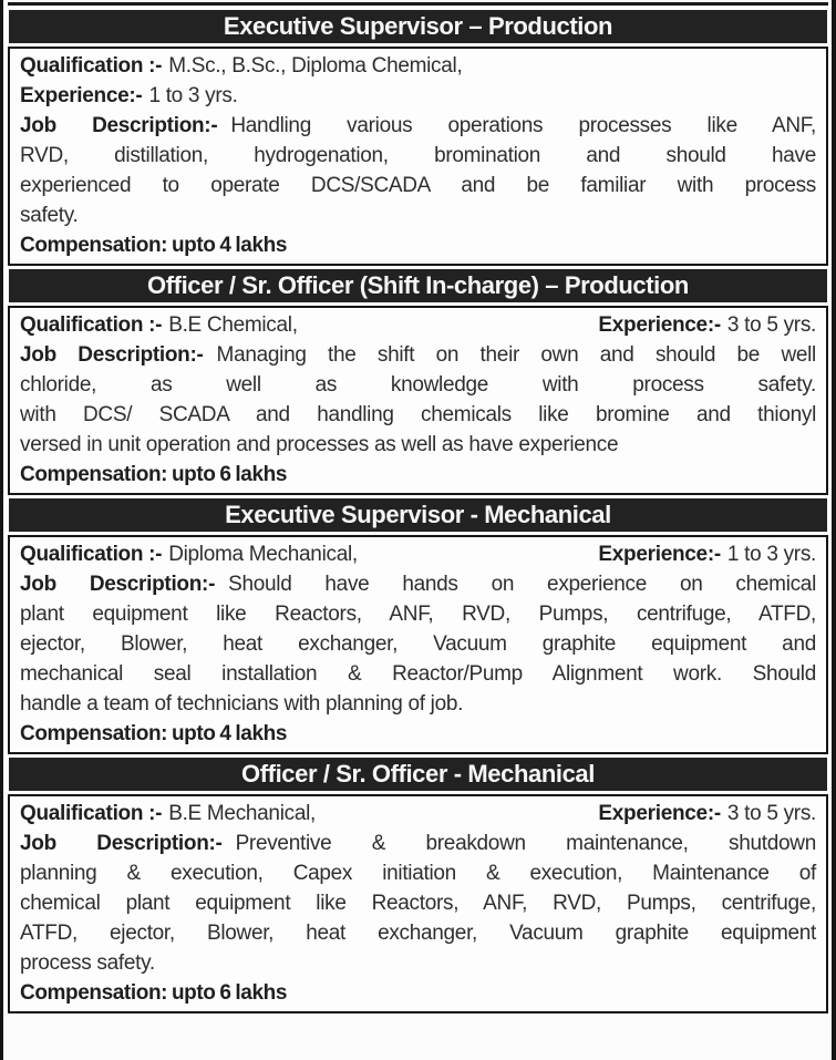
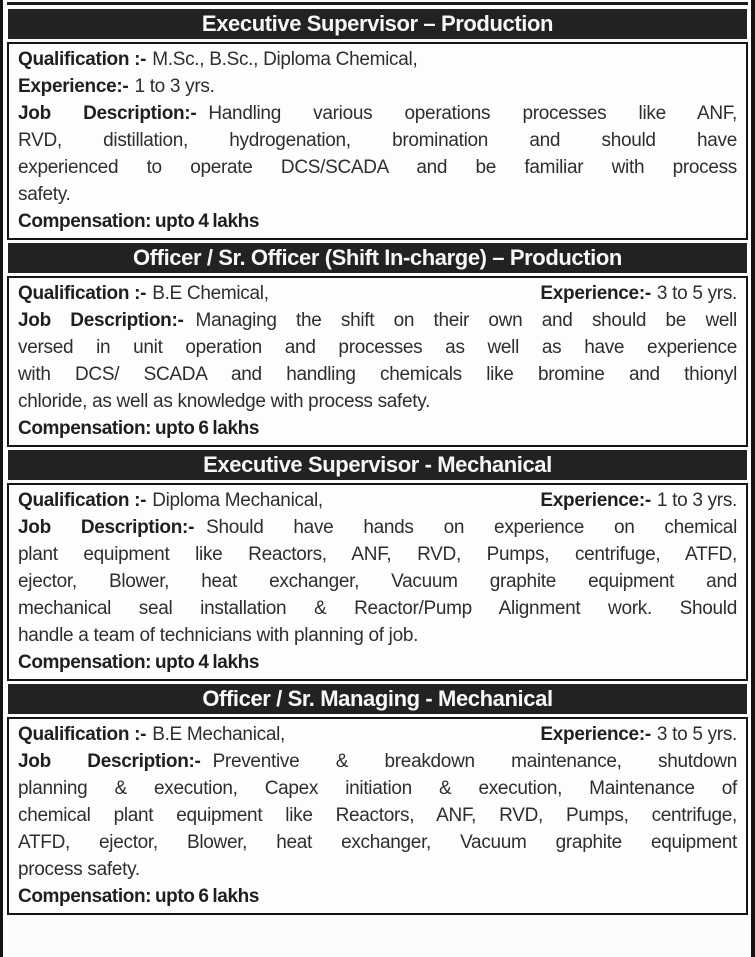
  Executive Supervisor – Production
  Qualification :- M.Sc., B.Sc., Diploma Chemical,
  Experience:- 1 to 3 yrs.
  Job Description:- Handling various operations processes like ANF,
  RVD, distillation, hydrogenation, bromination and should have
  experienced to operate DCS/SCADA and be familiar with process
  safety.
  Compensation: upto 4 lakhs
  Officer / Sr. Officer (Shift In-charge) – Production
  Qualification :- B.E Chemical,
  Experience:- 3 to 5 yrs.
  Job Description:- Managing the shift on their own and should be well
- chloride, as well as knowledge with process safety.
+ versed in unit operation and processes as well as have experience
  with DCS/ SCADA and handling chemicals like bromine and thionyl
- versed in unit operation and processes as well as have experience
+ chloride, as well as knowledge with process safety.
  Compensation: upto 6 lakhs
  Executive Supervisor - Mechanical
  Qualification :- Diploma Mechanical,
  Experience:- 1 to 3 yrs.
  Job Description:- Should have hands on experience on chemical
  plant equipment like Reactors, ANF, RVD, Pumps, centrifuge, ATFD,
  ejector, Blower, heat exchanger, Vacuum graphite equipment and
  mechanical seal installation & Reactor/Pump Alignment work. Should
  handle a team of technicians with planning of job.
  Compensation: upto 4 lakhs
- Officer / Sr. Officer - Mechanical
+ Officer / Sr. Managing - Mechanical
  Qualification :- B.E Mechanical,
  Experience:- 3 to 5 yrs.
  Job Description:- Preventive & breakdown maintenance, shutdown
  planning & execution, Capex initiation & execution, Maintenance of
  chemical plant equipment like Reactors, ANF, RVD, Pumps, centrifuge,
  ATFD, ejector, Blower, heat exchanger, Vacuum graphite equipment
  process safety.
  Compensation: upto 6 lakhs
